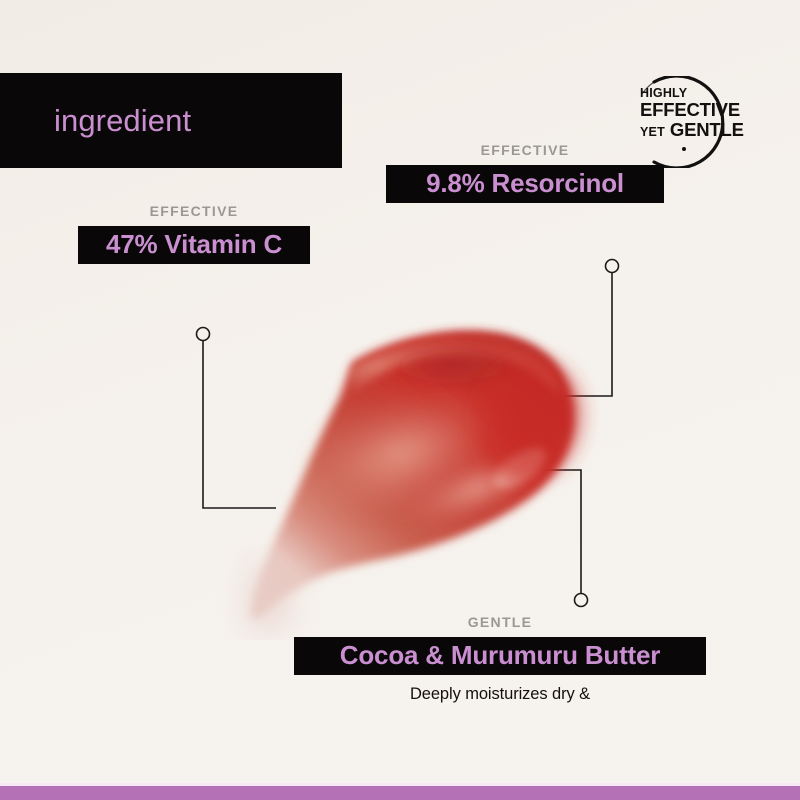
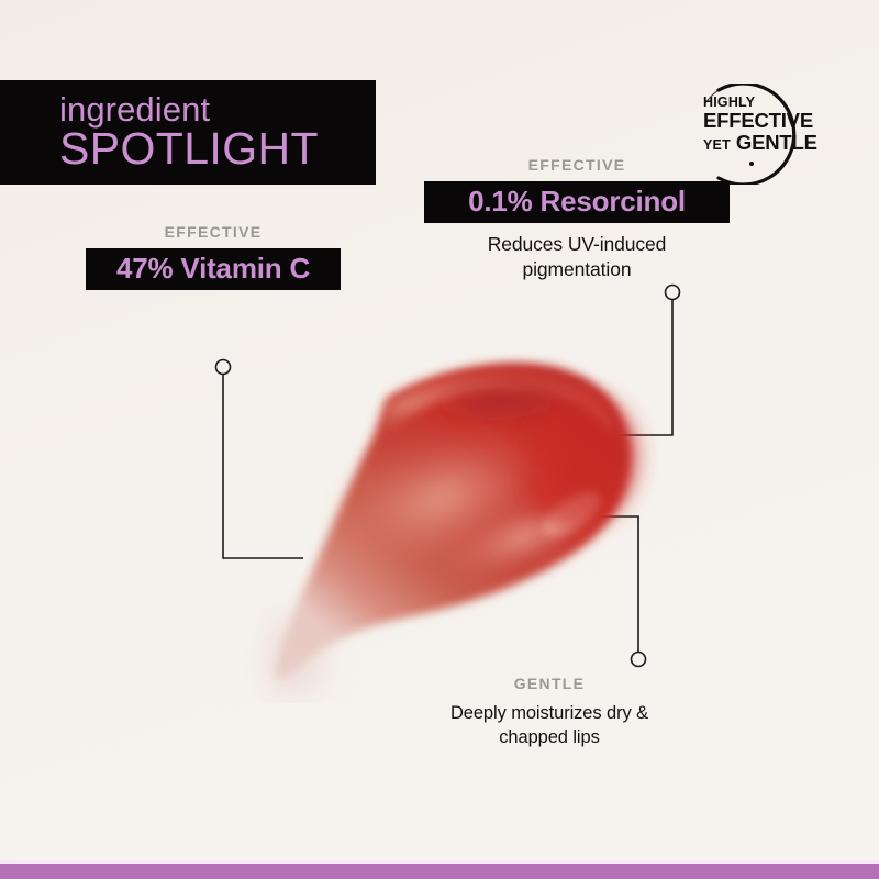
  ingredient
+ SPOTLIGHT
  HIGHLY
  EFFECTIVE
  YET GENTLE
  EFFECTIVE
  47% Vitamin C
  EFFECTIVE
- 9.8% Resorcinol
+ 0.1% Resorcinol
+ Reduces UV-induced
+ pigmentation
  GENTLE
- Cocoa & Murumuru Butter
  Deeply moisturizes dry &
+ chapped lips
